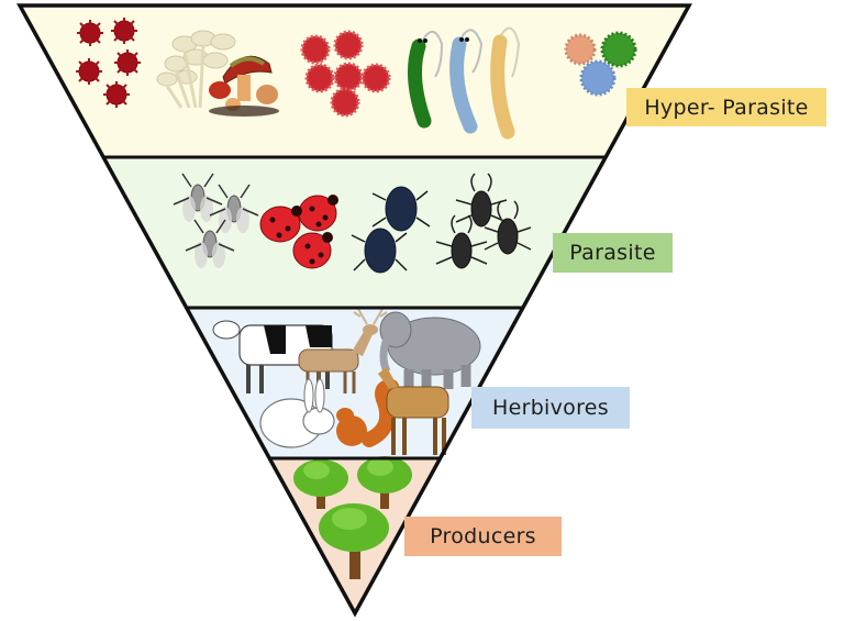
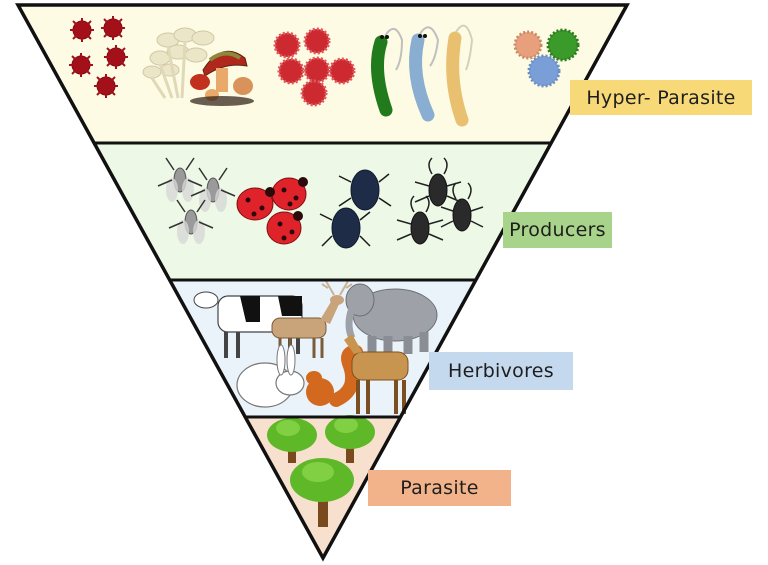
  Hyper- Parasite
- Parasite
+ Producers
  Herbivores
- Producers
+ Parasite
